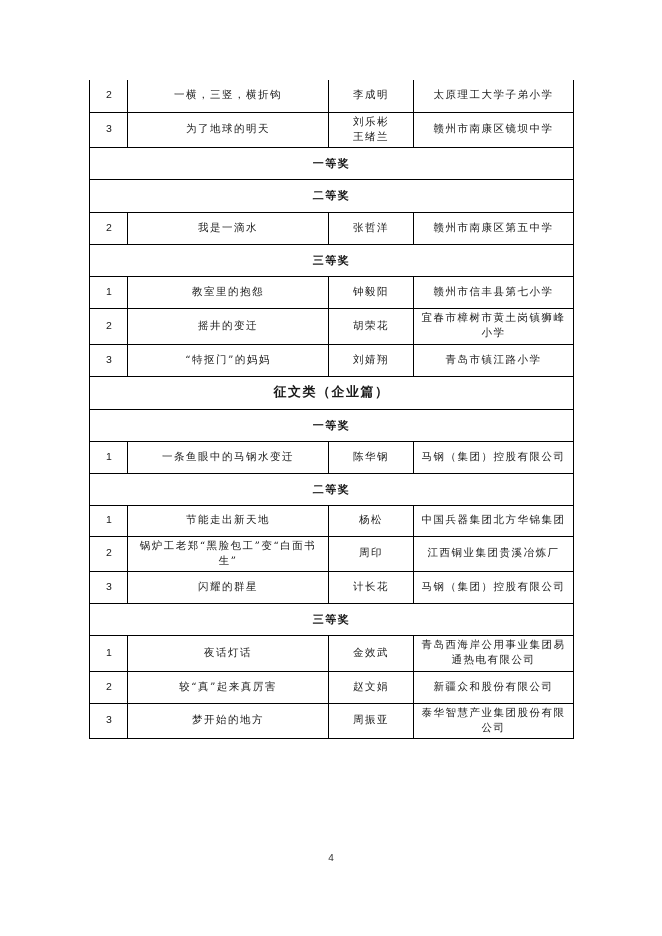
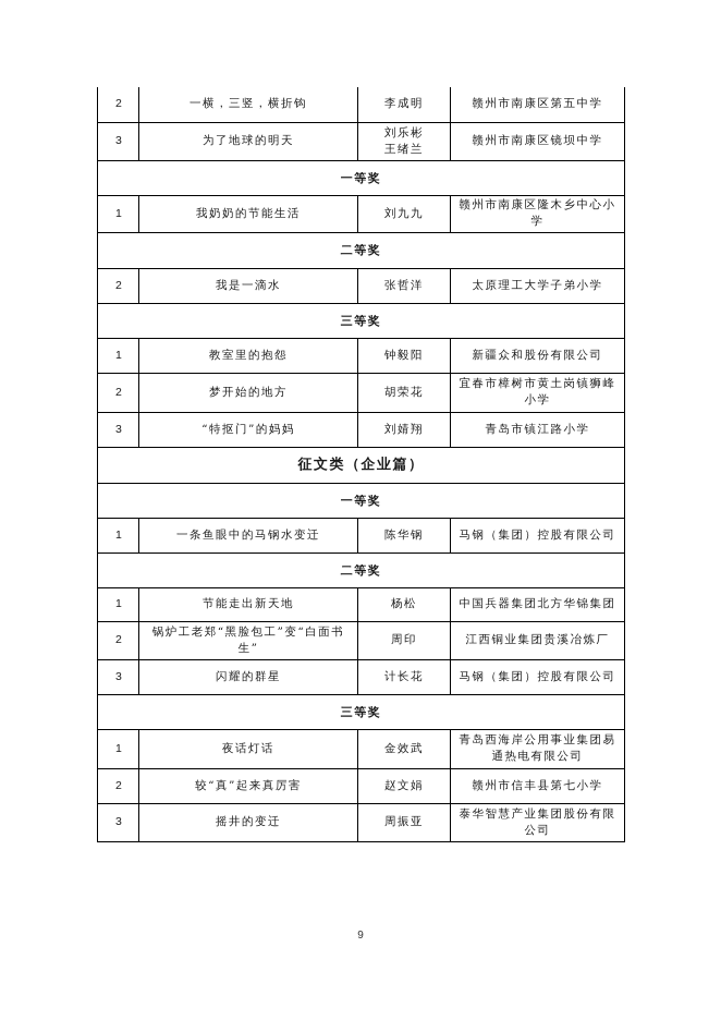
- 2	一横，三竖，横折钩	李成明	太原理工大学子弟小学
+ 2	一横，三竖，横折钩	李成明	赣州市南康区第五中学
  3	为了地球的明天	刘乐彬王绪兰	赣州市南康区镜坝中学
  一等奖
+ 1	我奶奶的节能生活	刘九九	赣州市南康区隆木乡中心小学
  二等奖
- 2	我是一滴水	张哲洋	赣州市南康区第五中学
+ 2	我是一滴水	张哲洋	太原理工大学子弟小学
  三等奖
- 1	教室里的抱怨	钟毅阳	赣州市信丰县第七小学
+ 1	教室里的抱怨	钟毅阳	新疆众和股份有限公司
- 2	摇井的变迁	胡荣花	宜春市樟树市黄土岗镇狮峰小学
+ 2	梦开始的地方	胡荣花	宜春市樟树市黄土岗镇狮峰小学
  3	“特抠门”的妈妈	刘婧翔	青岛市镇江路小学
  征文类（企业篇）
  一等奖
  1	一条鱼眼中的马钢水变迁	陈华钢	马钢（集团）控股有限公司
  二等奖
  1	节能走出新天地	杨松	中国兵器集团北方华锦集团
  2	锅炉工老郑“黑脸包工”变“白面书生”	周印	江西铜业集团贵溪冶炼厂
  3	闪耀的群星	计长花	马钢（集团）控股有限公司
  三等奖
  1	夜话灯话	金效武	青岛西海岸公用事业集团易通热电有限公司
- 2	较“真”起来真厉害	赵文娟	新疆众和股份有限公司
+ 2	较“真”起来真厉害	赵文娟	赣州市信丰县第七小学
- 3	梦开始的地方	周振亚	泰华智慧产业集团股份有限公司
+ 3	摇井的变迁	周振亚	泰华智慧产业集团股份有限公司
- 4
+ 9
